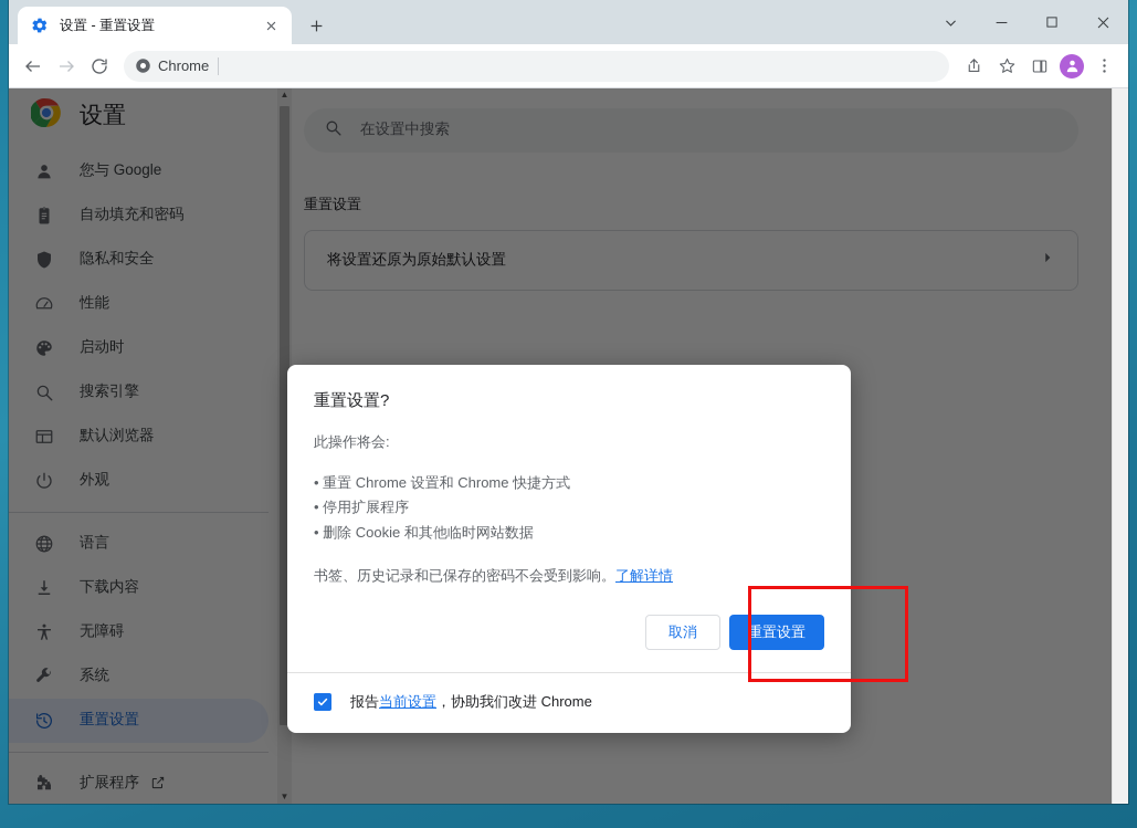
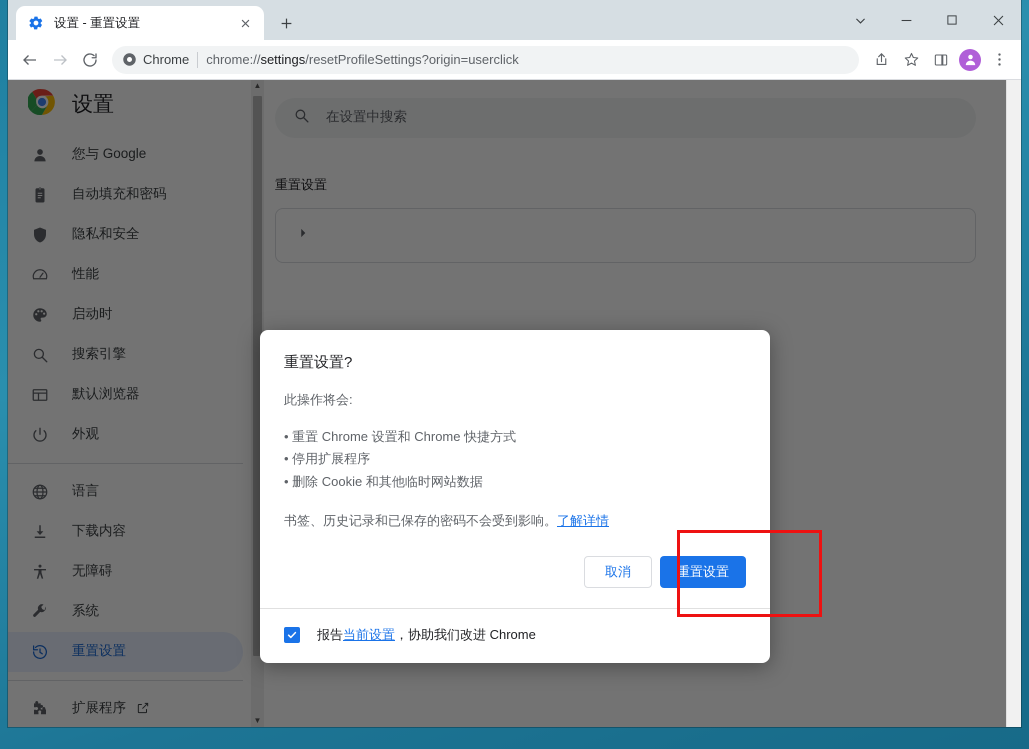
  设置 - 重置设置
  Chrome
+ chrome://settings/resetProfileSettings?origin=userclick
  设置
  您与 Google
  自动填充和密码
  隐私和安全
  性能
  启动时
  搜索引擎
  默认浏览器
  外观
  语言
  下载内容
  无障碍
  系统
  重置设置
  扩展程序
  在设置中搜索
  重置设置
- 将设置还原为原始默认设置
  ▲
  ▼
  重置设置?
  此操作将会:
  重置 Chrome 设置和 Chrome 快捷方式
  停用扩展程序
  删除 Cookie 和其他临时网站数据
  书签、历史记录和已保存的密码不会受到影响。了解详情
  取消
  重置设置
  报告当前设置，协助我们改进 Chrome
